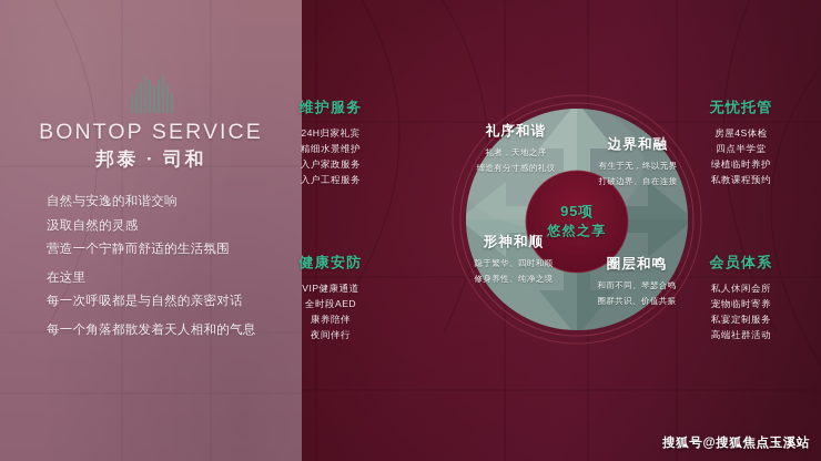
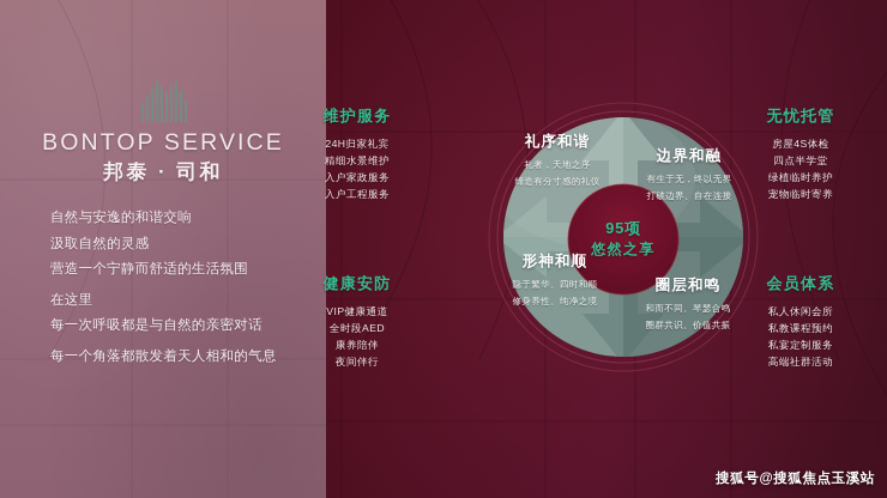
  BONTOP SERVICE
  邦泰 · 司和
  自然与安逸的和谐交响
  汲取自然的灵感
  营造一个宁静而舒适的生活氛围
  在这里
  每一次呼吸都是与自然的亲密对话
  每一个角落都散发着天人相和的气息
  维护服务
  24H归家礼宾
  精细水景维护
  入户家政服务
  入户工程服务
  健康安防
  VIP健康通道
  全时段AED
  康养陪伴
  夜间伴行
  无忧托管
  房屋4S体检
  四点半学堂
  绿植临时养护
- 私教课程预约
+ 宠物临时寄养
  会员体系
  私人休闲会所
- 宠物临时寄养
+ 私教课程预约
  私宴定制服务
  高端社群活动
  礼序和谐
  礼者，天地之序
  缔造有分寸感的礼仪
  边界和融
  有生于无，终以无界
  打破边界、自在连接
  形神和顺
  隐于繁华、四时和顺
  修身养性、纯净之境
  圈层和鸣
  和而不同、琴瑟合鸣
  圈群共识、价值共振
  95项
  悠然之享
  搜狐号@搜狐焦点玉溪站
